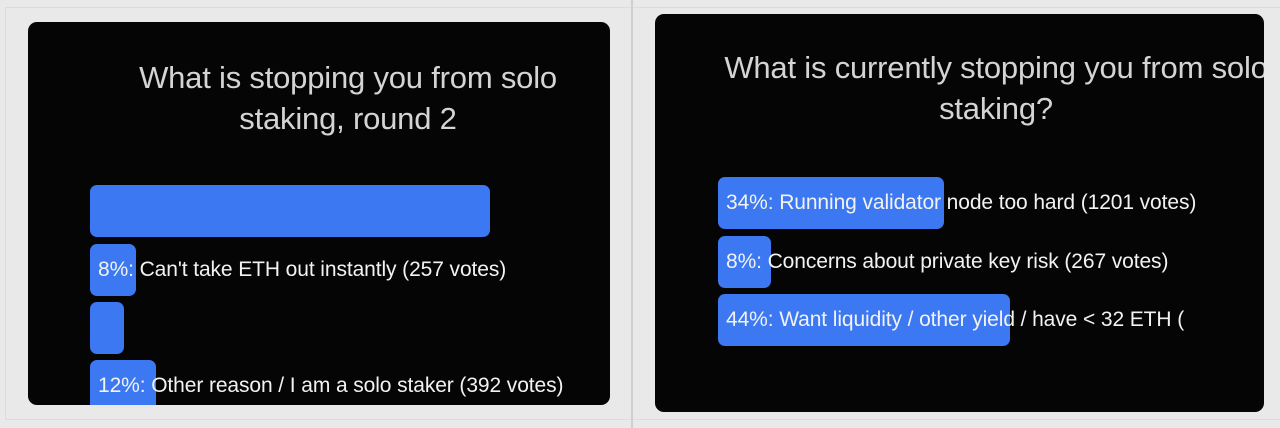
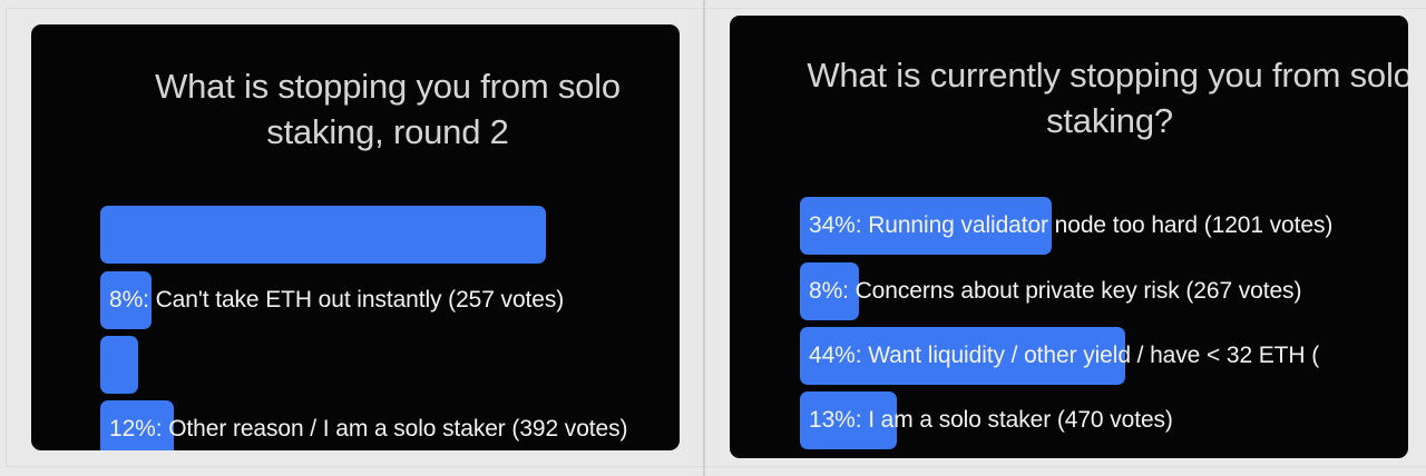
  What is stopping you from solo
  staking, round 2
  8%: Can't take ETH out instantly (257 votes)
  12%: Other reason / I am a solo staker (392 votes)
  What is currently stopping you fr​om solo
  staking?
  34%: Running validator node too hard (1201 votes)
  8%: Concerns about private key risk (267 votes)
  44%: Want liquidity / other yield / have < 32 ETH (
+ 13%: I am a solo staker (470 votes)
